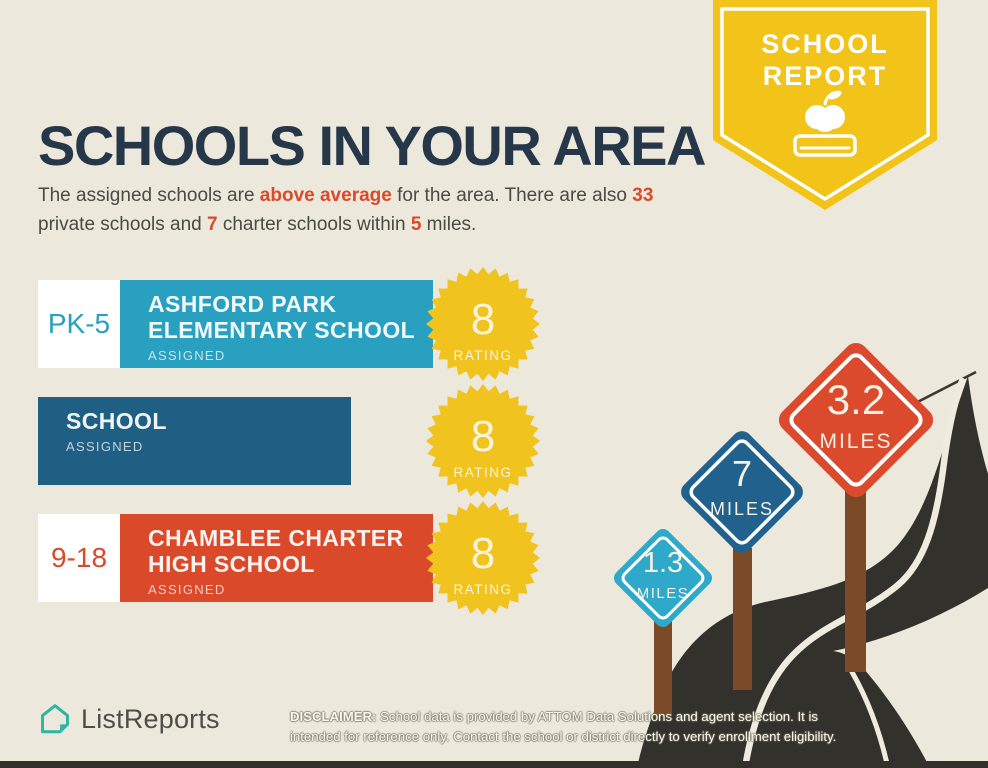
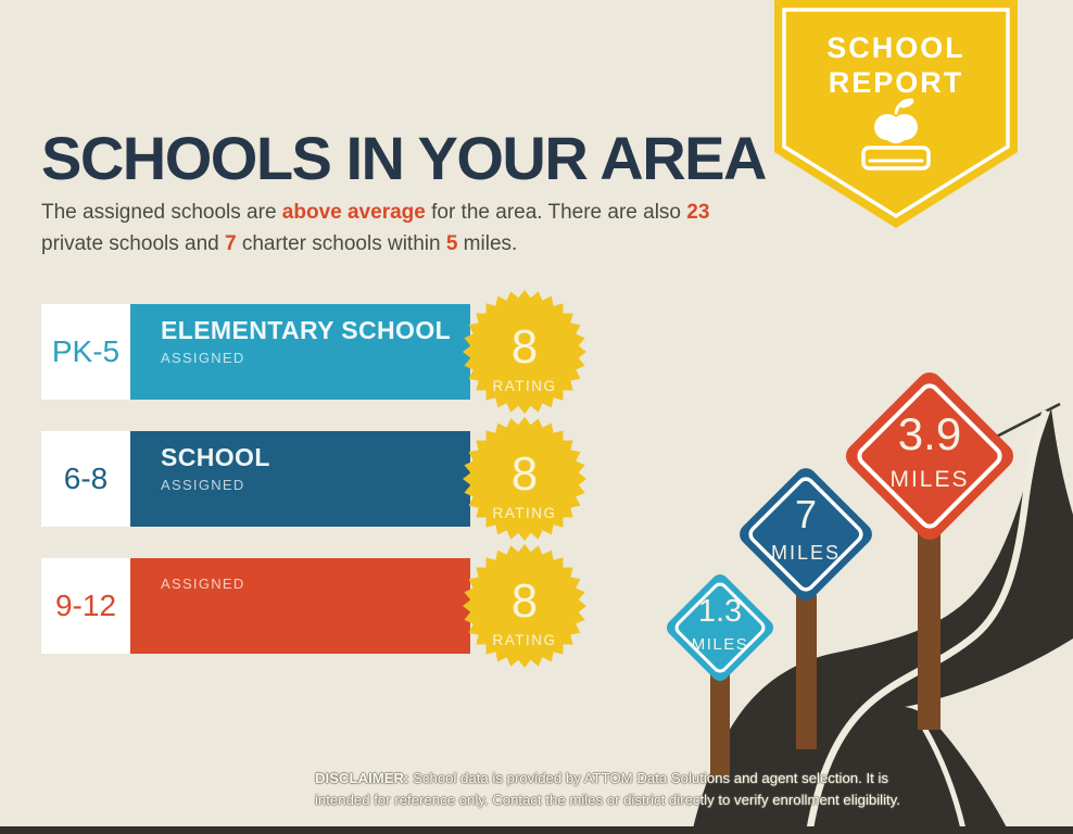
  1.3
  MILES
  7
  MILES
- 3.2
+ 3.9
  MILES
  SCHOOL
  REPORT
  SCHOOLS IN YOUR AREA
- The assigned schools are above average for the area. There are also 33 private schools and 7 charter schools within 5 miles.
+ The assigned schools are above average for the area. There are also 23 private schools and 7 charter schools within 5 miles.
  PK-5
- ASHFORD PARK
  ELEMENTARY SCHOOL
  ASSIGNED
  8
  RATING
+ 6-8
  SCHOOL
  ASSIGNED
  8
  RATING
- 9-18
+ 9-12
- CHAMBLEE CHARTER
- HIGH SCHOOL
  ASSIGNED
  8
  RATING
- ListReports
- DISCLAIMER: School data is provided by ATTOM Data Solutions and agent selection. It is intended for reference only. Contact the school or district directly to verify enrollment eligibility.
+ DISCLAIMER: School data is provided by ATTOM Data Solutions and agent selection. It is intended for reference only. Contact the miles or district directly to verify enrollment eligibility.
